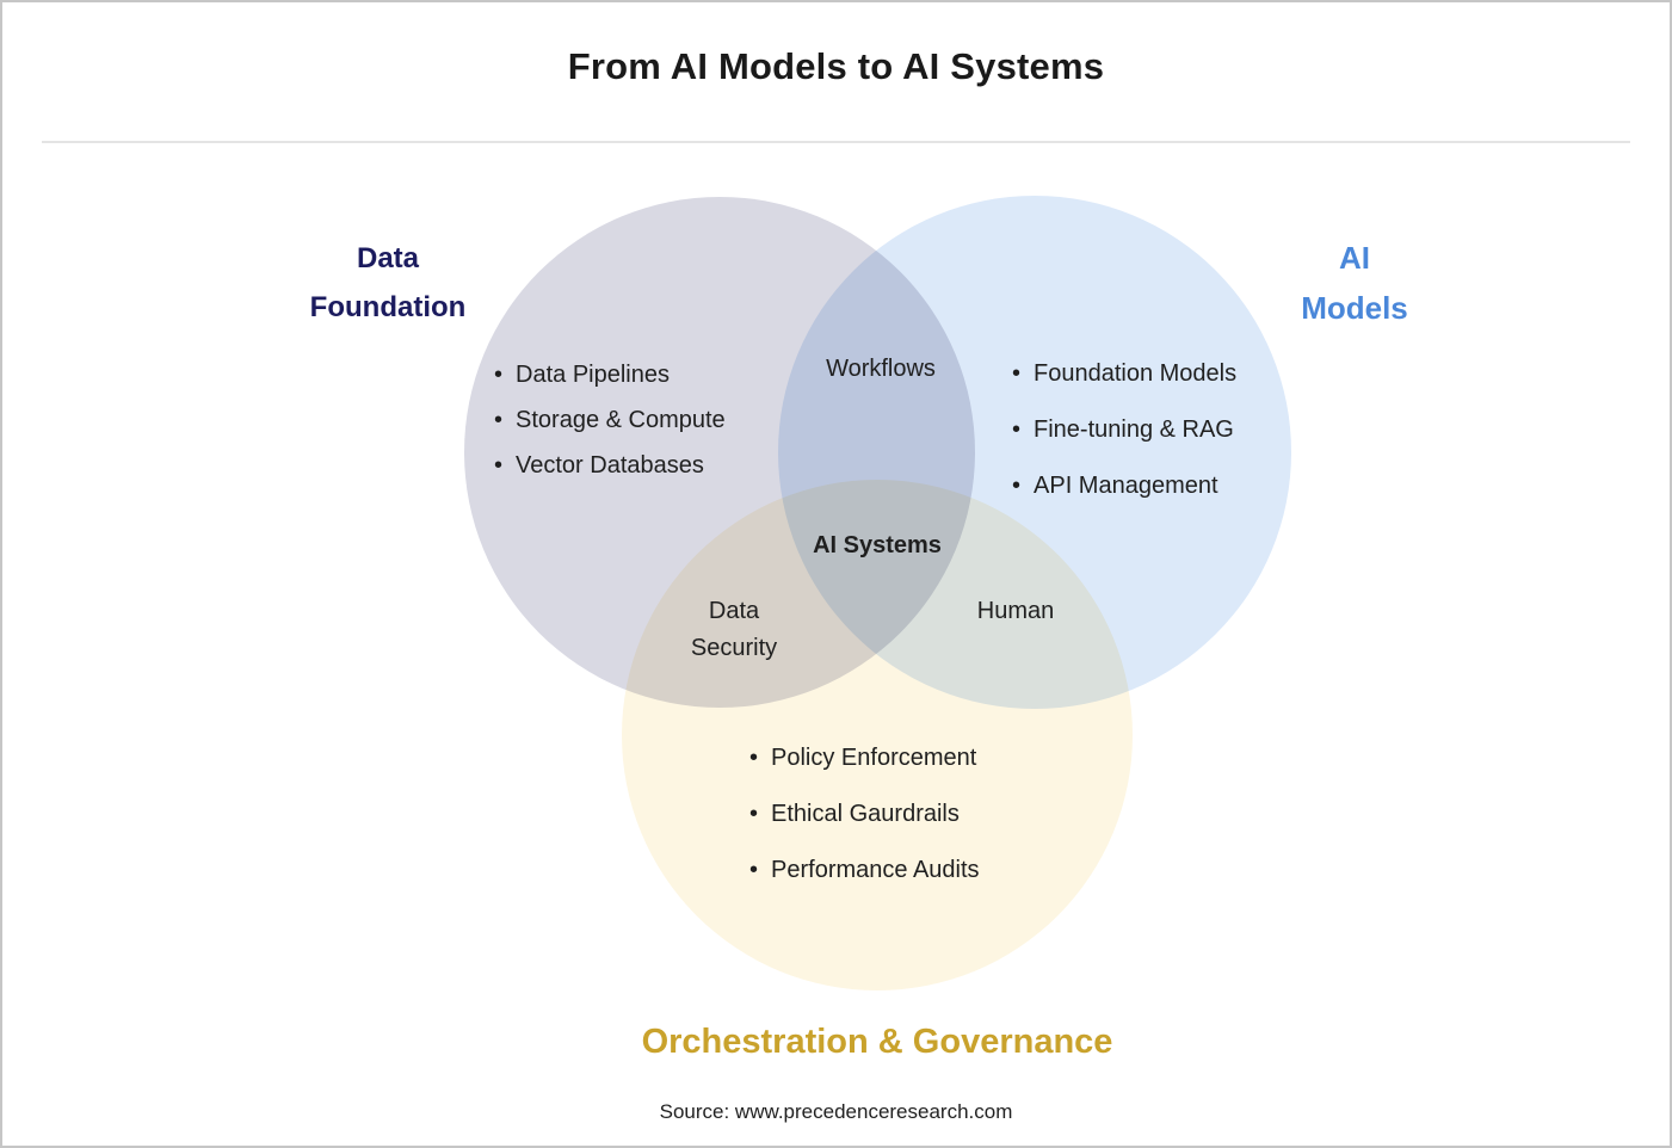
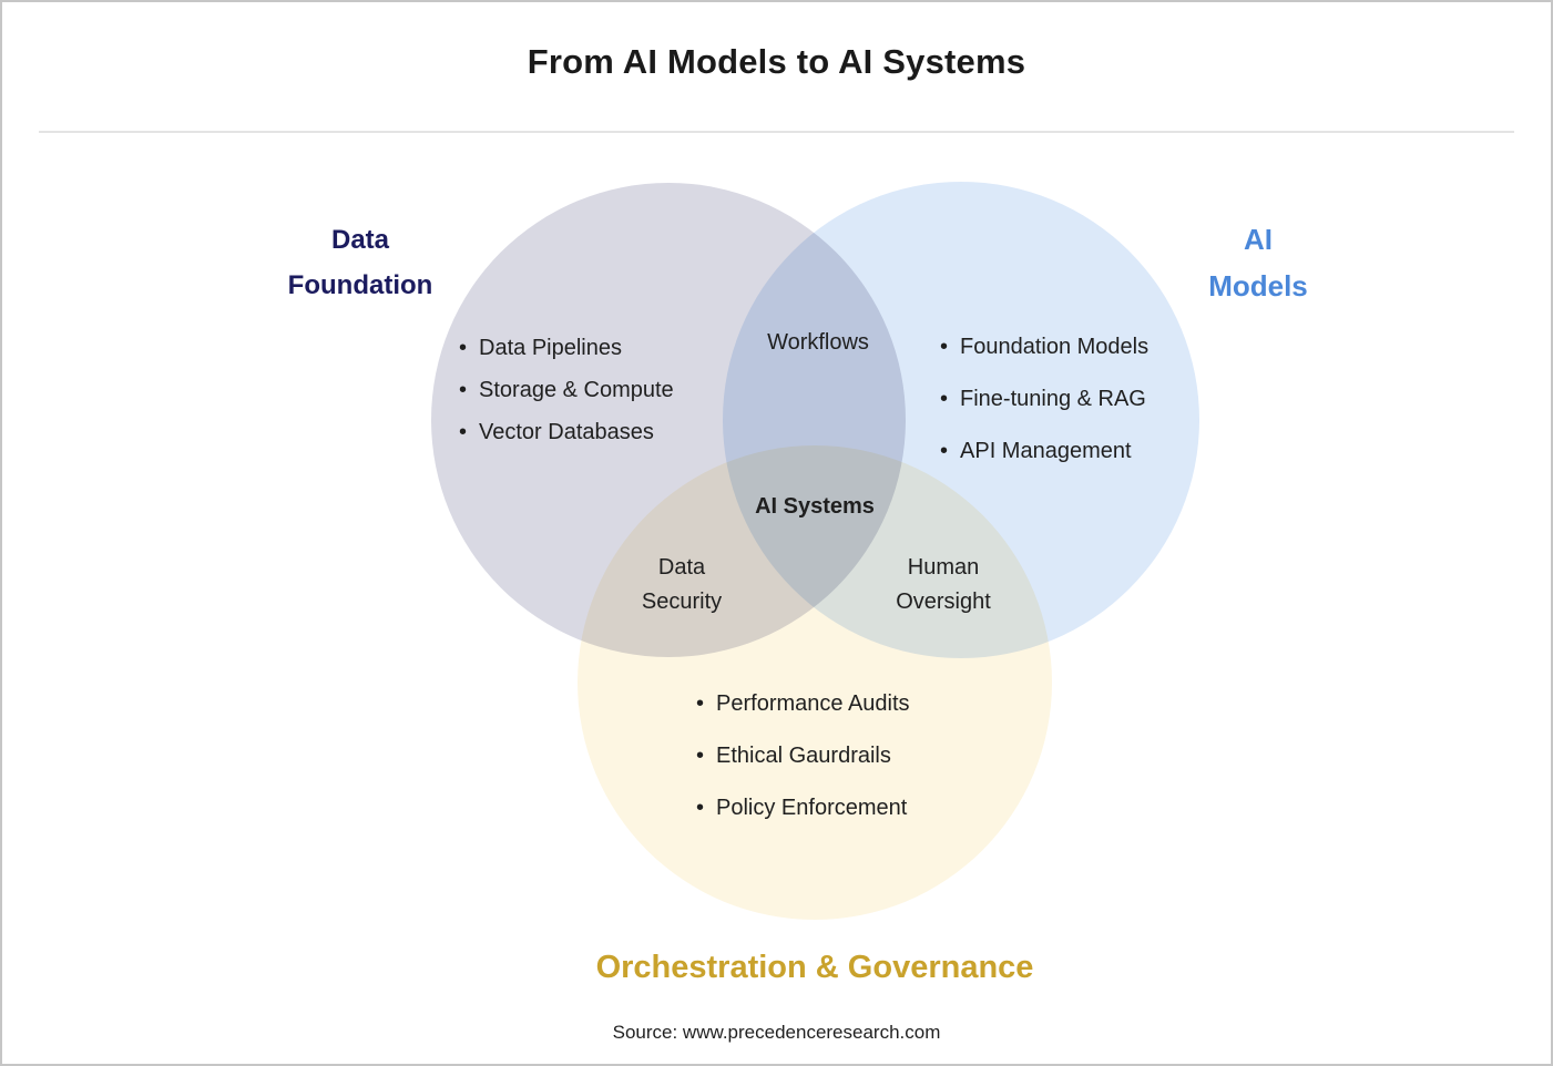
  From AI Models to AI Systems
  Data
  Foundation
  AI
  Models
  Data Pipelines
  Storage & Compute
  Vector Databases
  Foundation Models
  Fine-tuning & RAG
  API Management
  Workflows
  AI Systems
  Data
  Security
  Human
+ Oversight
- Policy Enforcement
+ Performance Audits
  Ethical Gaurdrails
- Performance Audits
+ Policy Enforcement
  Orchestration & Governance
  Source: www.precedenceresearch.com
